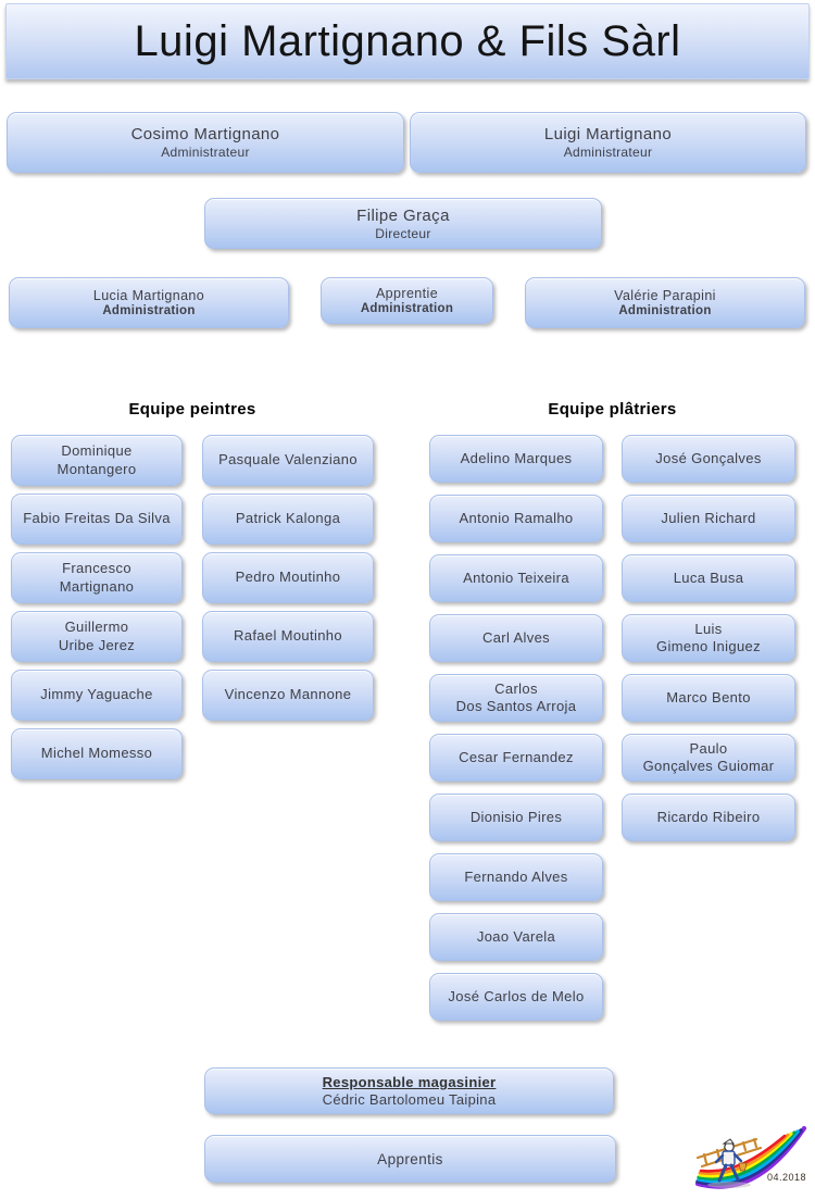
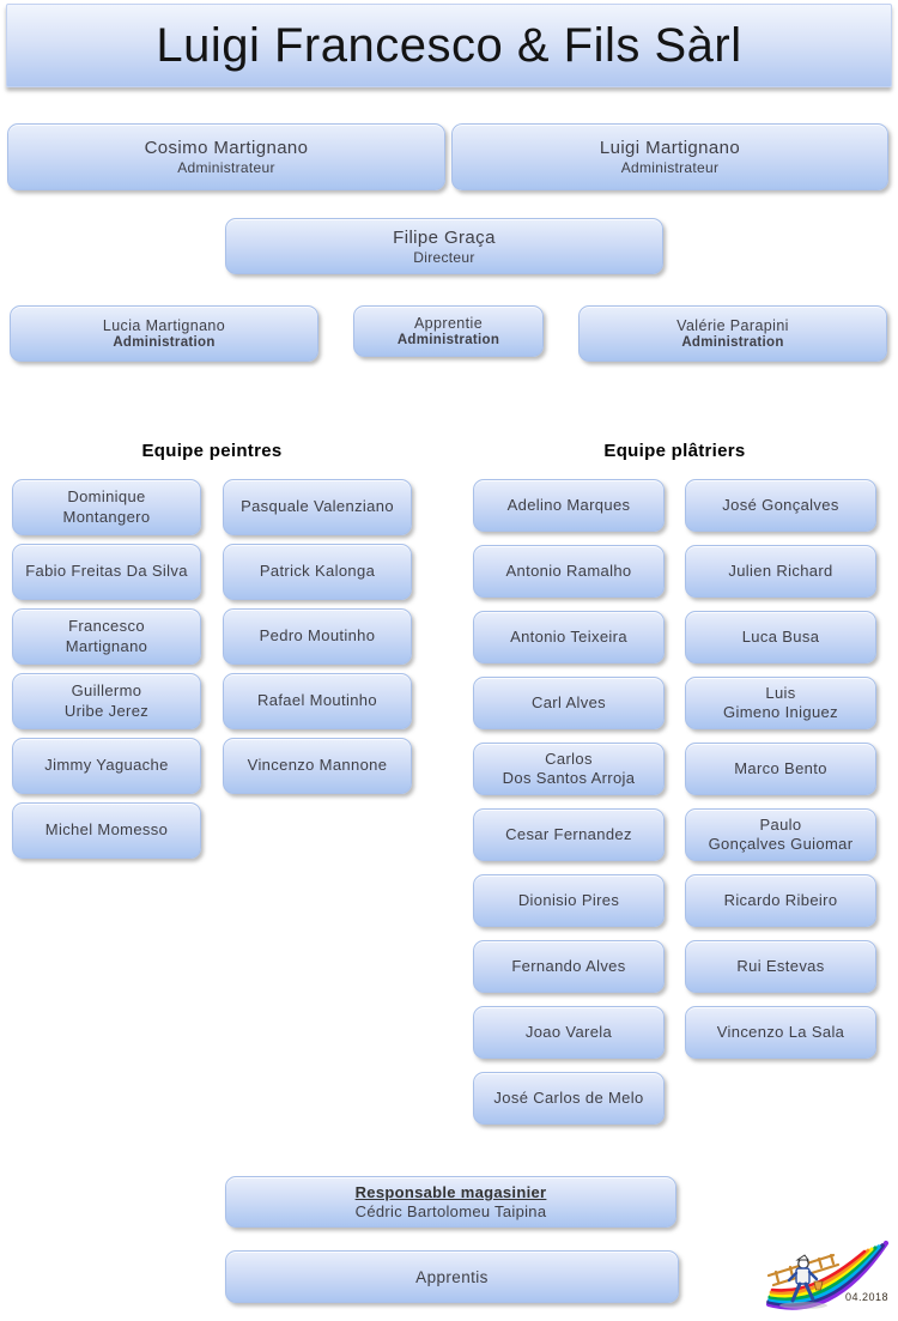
- Luigi Martignano & Fils Sàrl
+ Luigi Francesco & Fils Sàrl
  Cosimo Martignano
  Administrateur
  Luigi Martignano
  Administrateur
  Filipe Graça
  Directeur
  Lucia Martignano
  Administration
  Apprentie
  Administration
  Valérie Parapini
  Administration
  Equipe peintres
  Equipe plâtriers
  Dominique
  Montangero
  Fabio Freitas Da Silva
  Francesco
  Martignano
  Guillermo
  Uribe Jerez
  Jimmy Yaguache
  Michel Momesso
  Pasquale Valenziano
  Patrick Kalonga
  Pedro Moutinho
  Rafael Moutinho
  Vincenzo Mannone
  Adelino Marques
  Antonio Ramalho
  Antonio Teixeira
  Carl Alves
  Carlos
  Dos Santos Arroja
  Cesar Fernandez
  Dionisio Pires
  Fernando Alves
  Joao Varela
  José Carlos de Melo
  José Gonçalves
  Julien Richard
  Luca Busa
  Luis
  Gimeno Iniguez
  Marco Bento
  Paulo
  Gonçalves Guiomar
  Ricardo Ribeiro
+ Rui Estevas
+ Vincenzo La Sala
  Responsable magasinier
  Cédric Bartolomeu Taipina
  Apprentis
  04.2018
